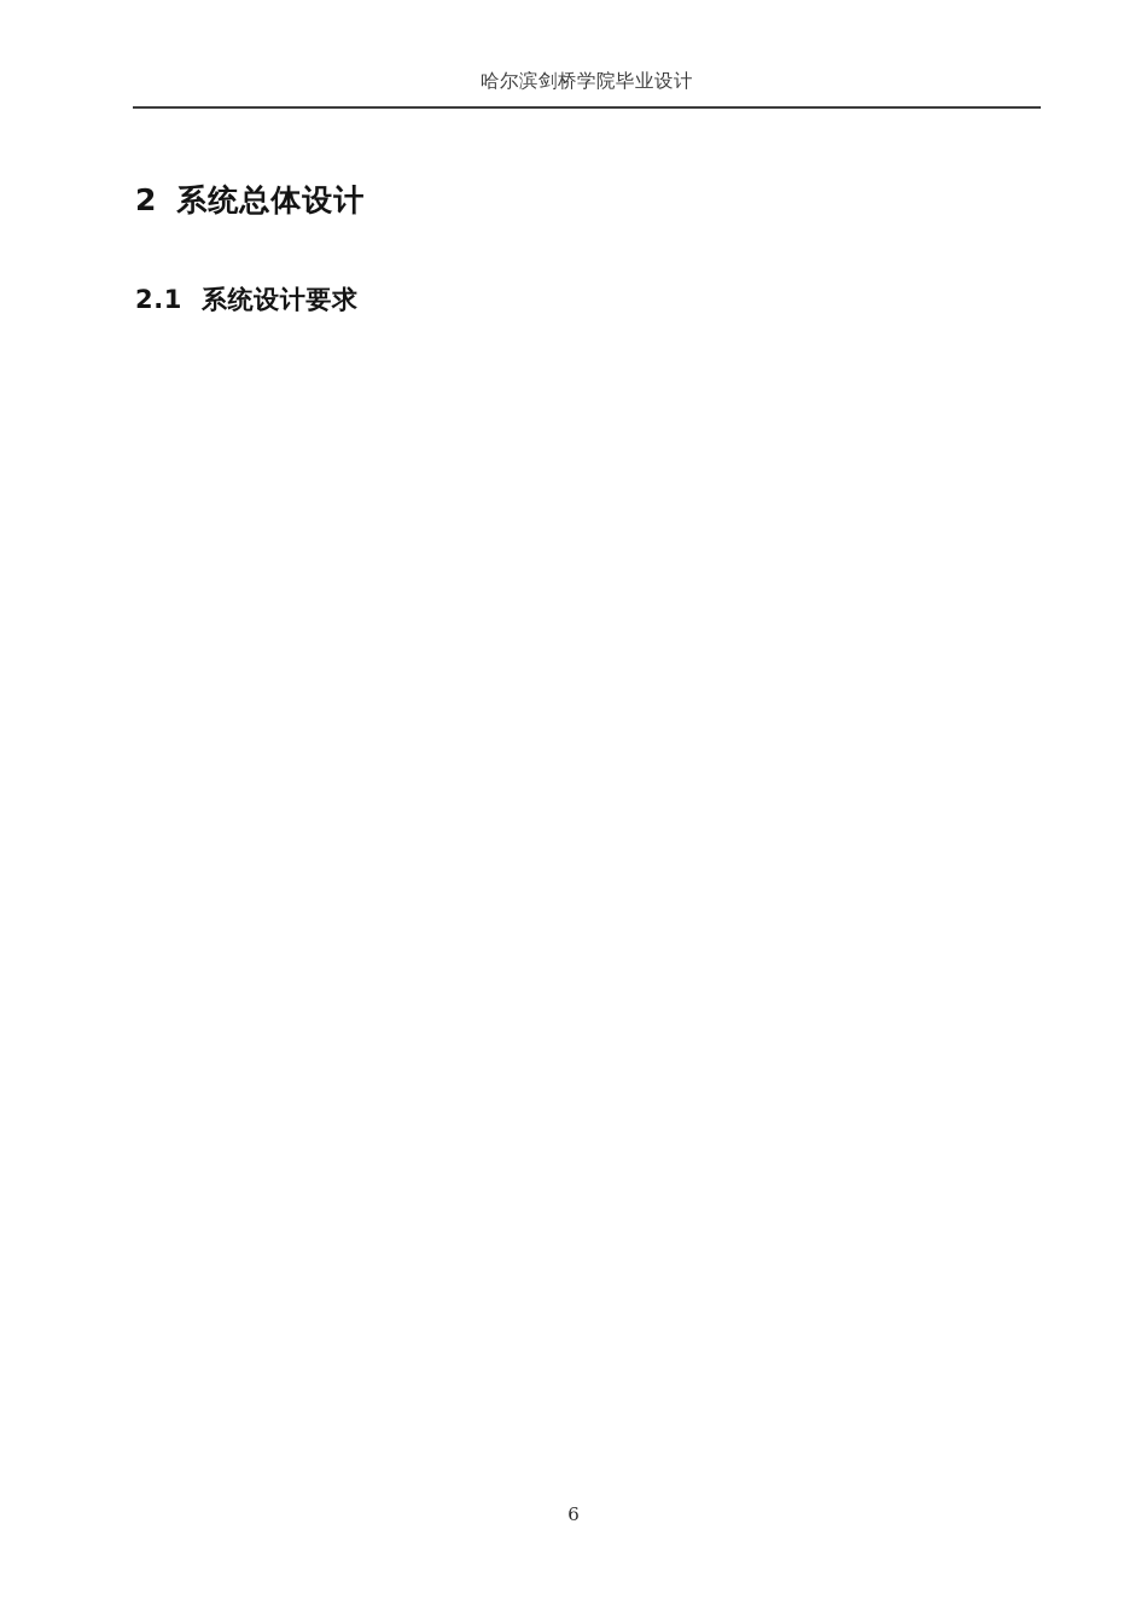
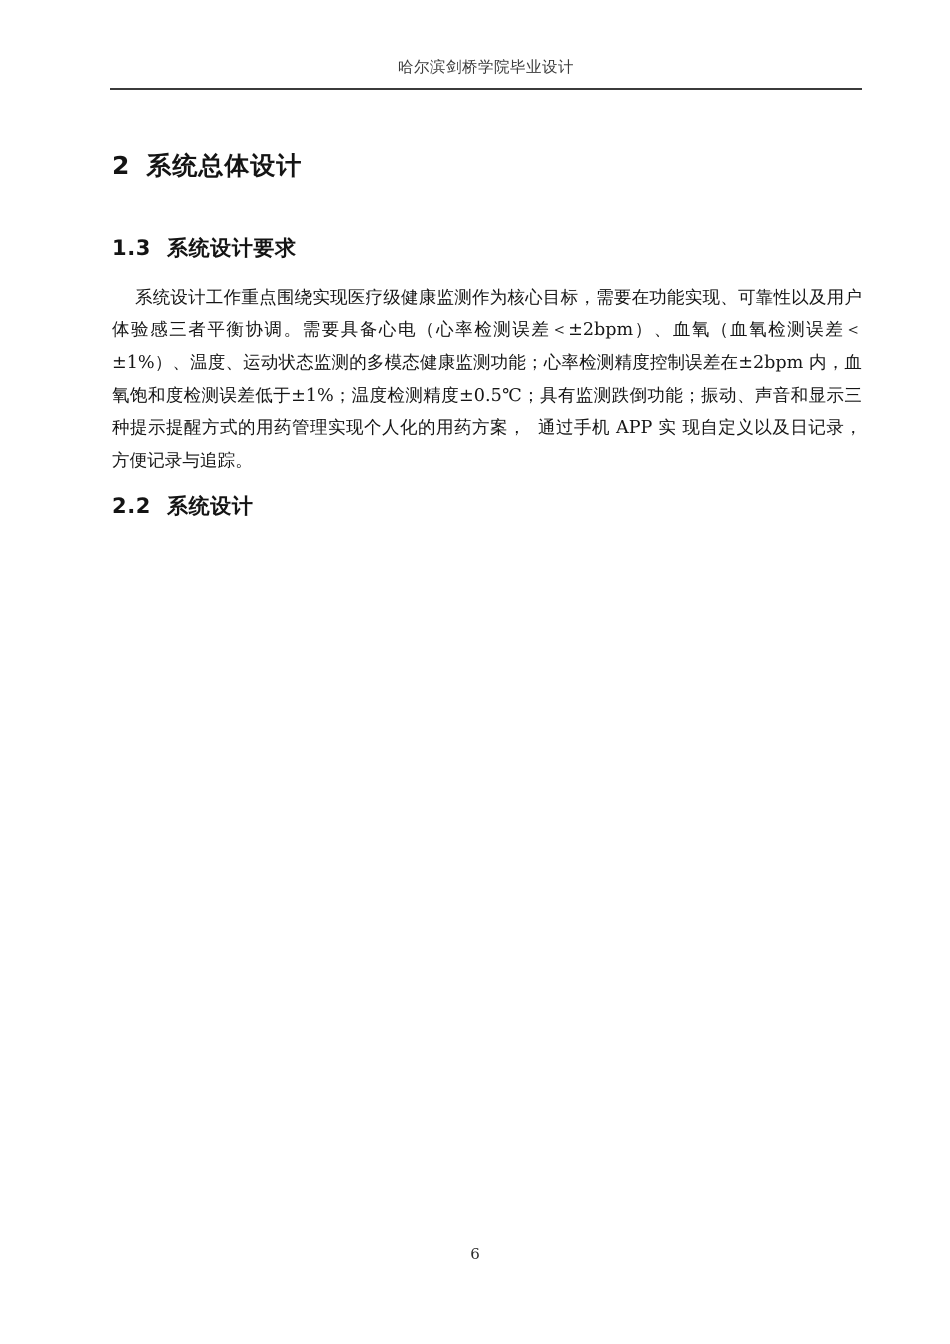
  哈尔滨剑桥学院毕业设计
  2 系统总体设计
- 2.1 系统设计要求
+ 1.3 系统设计要求
+ 系统设计工作重点围绕实现医疗级健康监测作为核心目标，需要在功能实现、可靠性以及用户体验感三者平衡协调。需要具备心电（心率检测误差＜±2bpm）、血氧（血氧检测误差＜±1%）、温度、运动状态监测的多模态健康监测功能；心率检测精度控制误差在±2bpm 内，血氧饱和度检测误差低于±1%；温度检测精度±0.5℃；具有监测跌倒功能；振动、声音和显示三种提示提醒方式的用药管理实现个人化的用药方案， 通过手机 APP 实 现自定义以及日记录，方便记录与追踪。
+ 2.2 系统设计
  6
